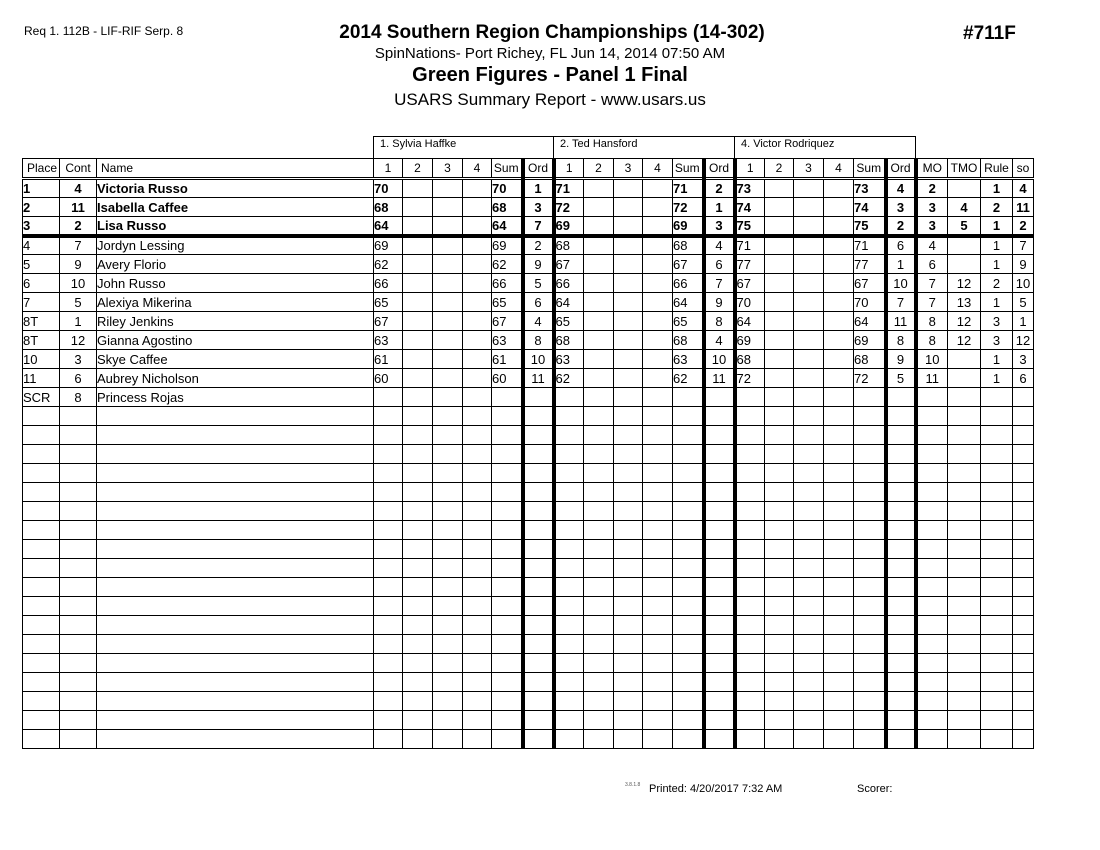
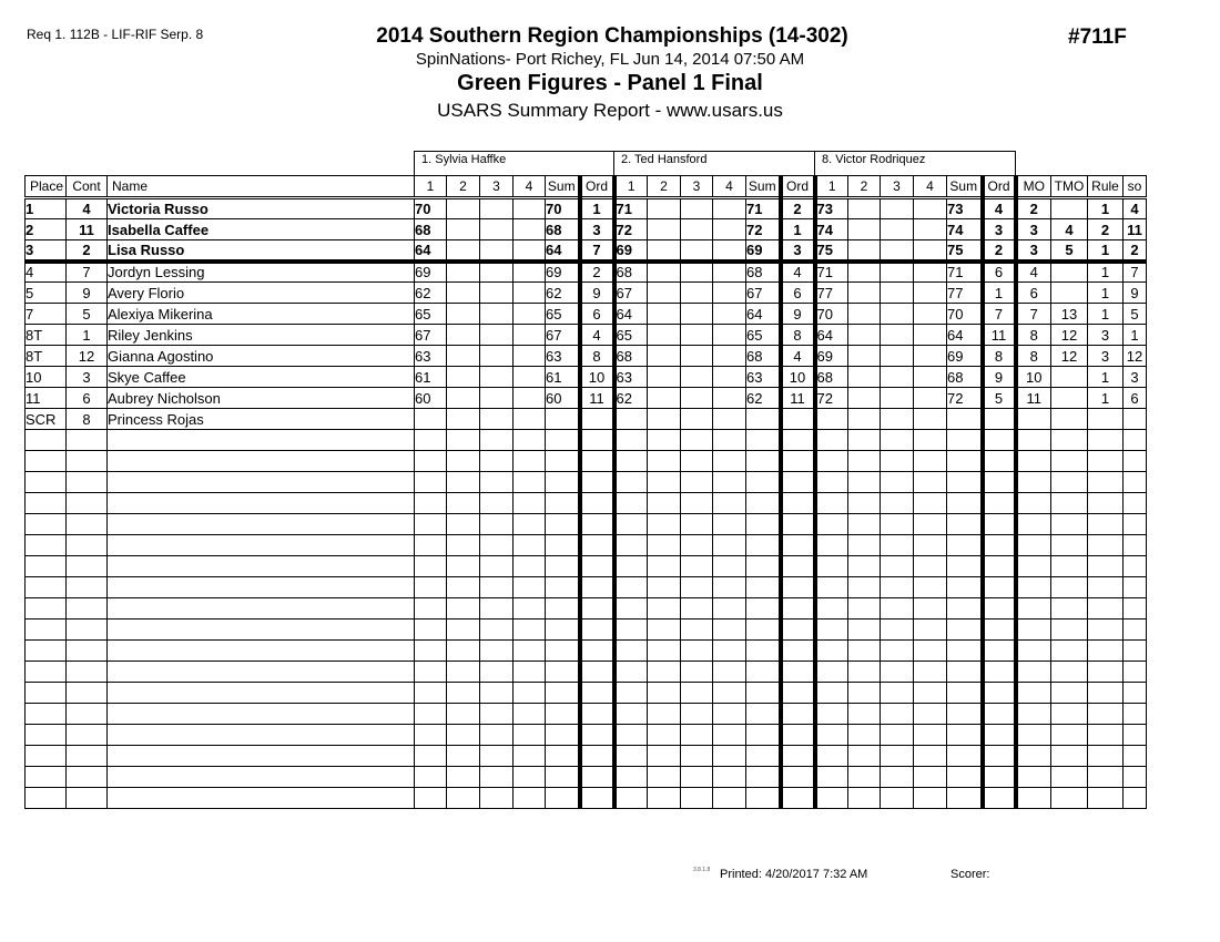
  Req 1. 112B - LIF-RIF Serp. 8
  2014 Southern Region Championships (14-302)
  SpinNations- Port Richey, FL Jun 14, 2014 07:50 AM
  Green Figures - Panel 1 Final
  USARS Summary Report - www.usars.us
  #711F
  1. Sylvia Haffke
  2. Ted Hansford
- 4. Victor Rodriquez
+ 8. Victor Rodriquez
  Place	Cont	Name	1	2	3	4	Sum	Ord	1	2	3	4	Sum	Ord	1	2	3	4	Sum	Ord	MO	TMO	Rule	so
  1	4	Victoria Russo	70				70	1	71				71	2	73				73	4	2		1	4
  2	11	Isabella Caffee	68				68	3	72				72	1	74				74	3	3	4	2	11
  3	2	Lisa Russo	64				64	7	69				69	3	75				75	2	3	5	1	2
  4	7	Jordyn Lessing	69				69	2	68				68	4	71				71	6	4		1	7
  5	9	Avery Florio	62				62	9	67				67	6	77				77	1	6		1	9
- 6	10	John Russo	66				66	5	66				66	7	67				67	10	7	12	2	10
  7	5	Alexiya Mikerina	65				65	6	64				64	9	70				70	7	7	13	1	5
  8T	1	Riley Jenkins	67				67	4	65				65	8	64				64	11	8	12	3	1
  8T	12	Gianna Agostino	63				63	8	68				68	4	69				69	8	8	12	3	12
  10	3	Skye Caffee	61				61	10	63				63	10	68				68	9	10		1	3
  11	6	Aubrey Nicholson	60				60	11	62				62	11	72				72	5	11		1	6
  SCR	8	Princess Rojas
  Printed: 4/20/2017 7:32 AM
  Scorer:
